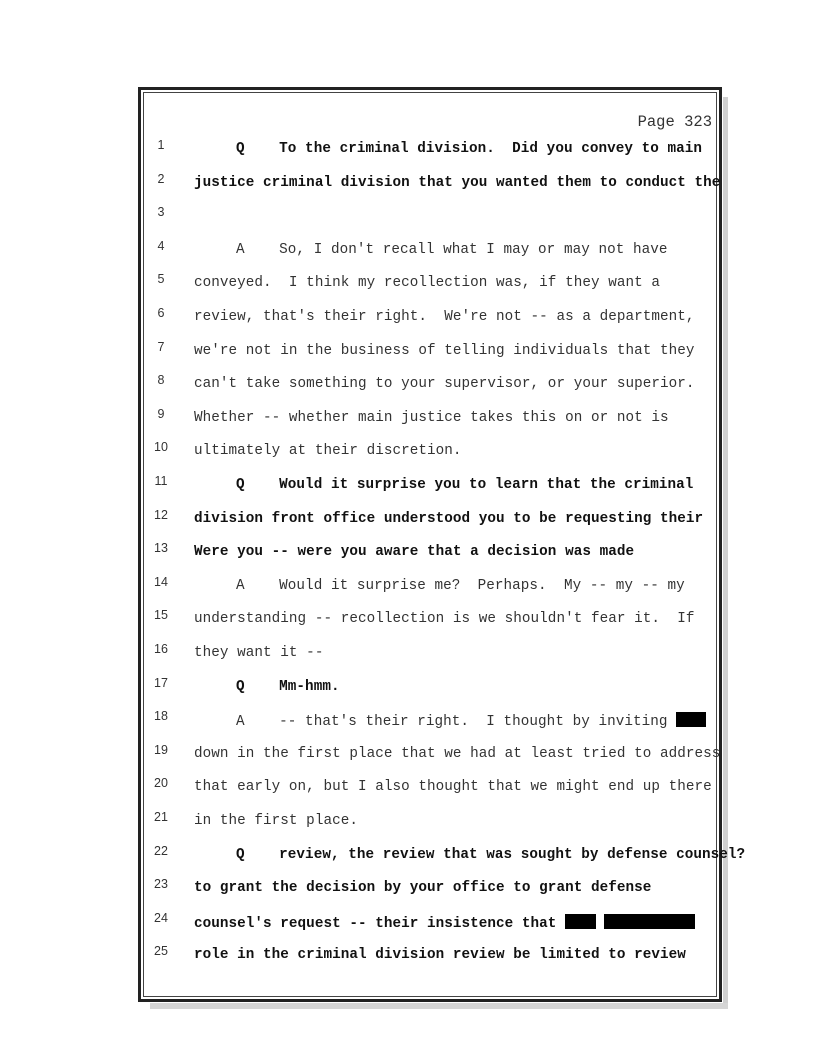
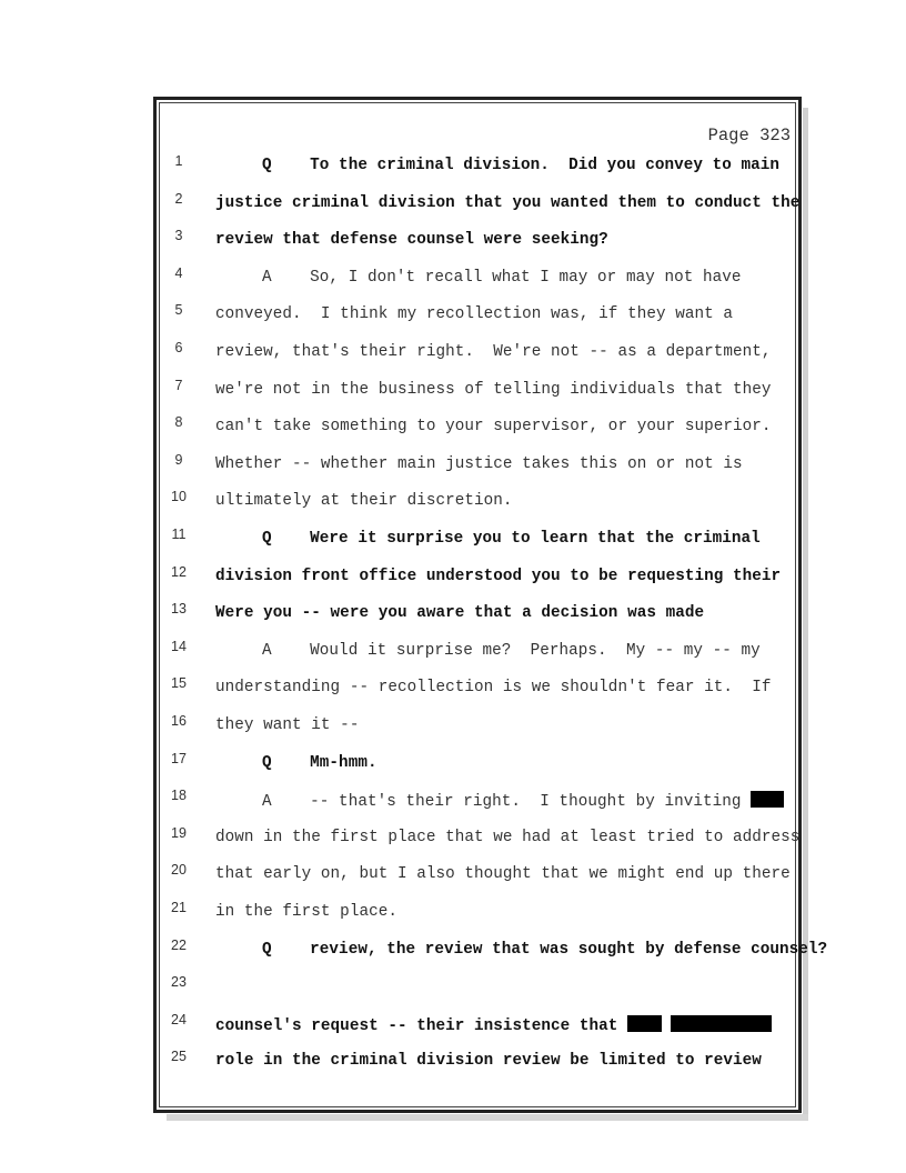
  Page 323
  1
  Q To the criminal division. Did you convey to main
  2
  justice criminal division that you wanted them to conduct the
  3
+ review that defense counsel were seeking?
  4
  A So, I don't recall what I may or may not have
  5
  conveyed. I think my recollection was, if they want a
  6
  review, that's their right. We're not -- as a department,
  7
  we're not in the business of telling individuals that they
  8
  can't take something to your supervisor, or your superior.
  9
  Whether -- whether main justice takes this on or not is
  10
  ultimately at their discretion.
  11
- Q Would it surprise you to learn that the criminal
+ Q Were it surprise you to learn that the criminal
  12
  division front office understood you to be requesting their
  13
  Were you -- were you aware that a decision was made
  14
  A Would it surprise me? Perhaps. My -- my -- my
  15
  understanding -- recollection is we shouldn't fear it. If
  16
  they want it --
  17
  Q Mm-hmm.
  18
  A -- that's their right. I thought by inviting
  19
  down in the first place that we had at least tried to address
  20
  that early on, but I also thought that we might end up there
  21
  in the first place.
  22
  Q review, the review that was sought by defense counsel?
  23
- to grant the decision by your office to grant defense
  24
  counsel's request -- their insistence that
  25
  role in the criminal division review be limited to review
